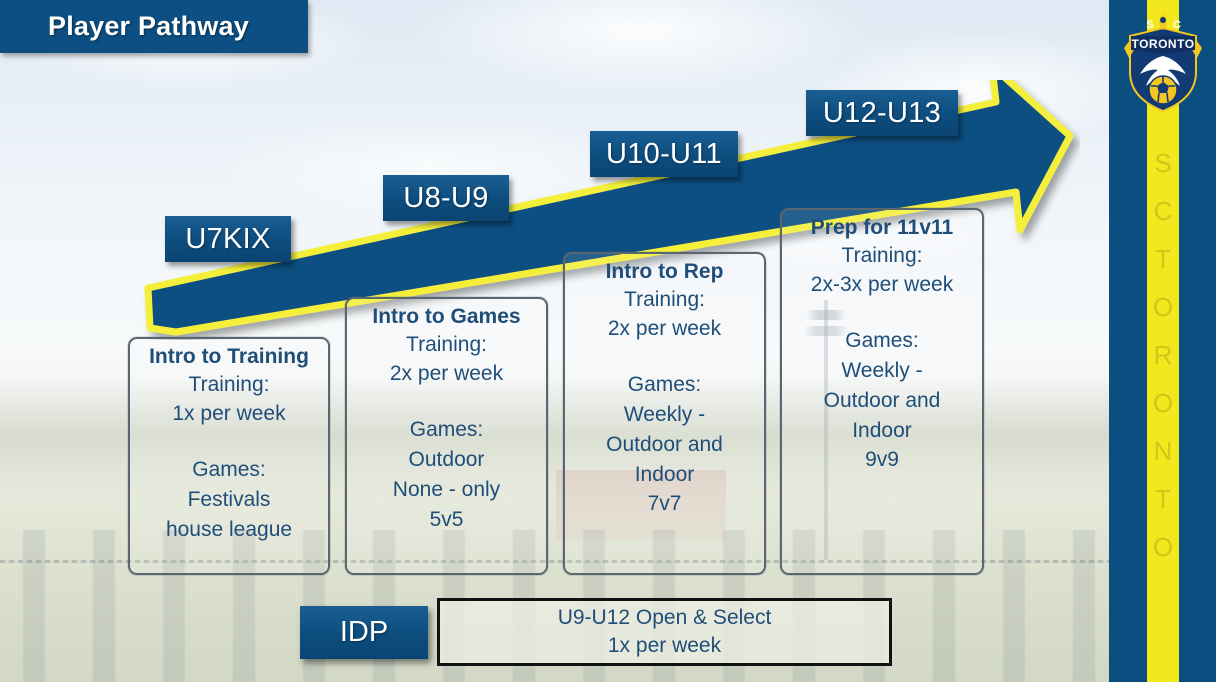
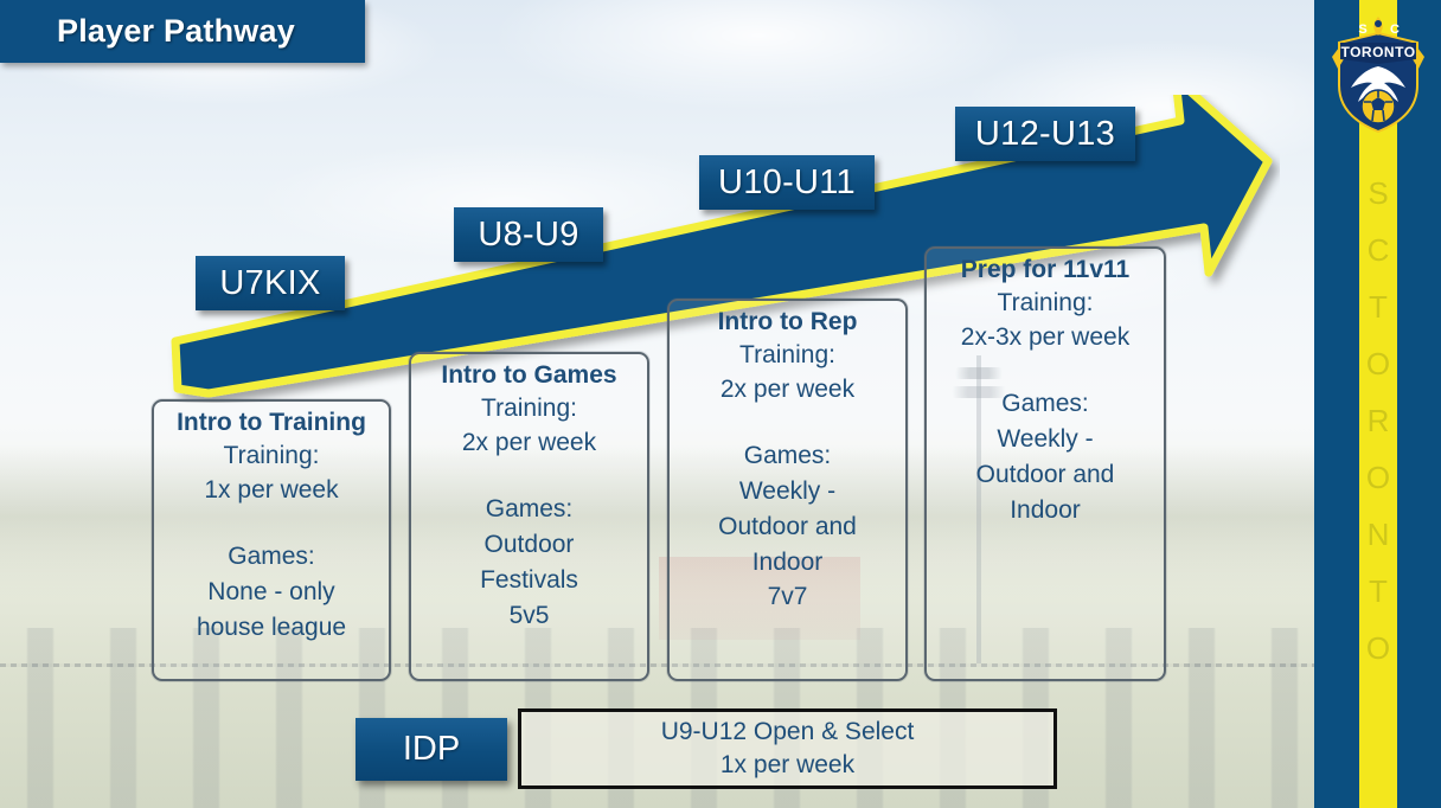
  Player Pathway
  U7KIX
  U8-U9
  U10-U11
  U12-U13
  Intro to Training
  Training:
  1x per week
  Games:
- Festivals
+ None - only
  house league
  Intro to Games
  Training:
  2x per week
  Games:
  Outdoor
- None - only
+ Festivals
  5v5
  Intro to Rep
  Training:
  2x per week
  Games:
  Weekly -
  Outdoor and
  Indoor
  7v7
  Prep for 11v11
  Training:
  2x-3x per week
  Games:
  Weekly -
  Outdoor and
  Indoor
- 9v9
  IDP
  U9-U12 Open & Select
  1x per week
  S
  C
  T
  O
  R
  O
  N
  T
  O
  S
  C
  TORONTO
